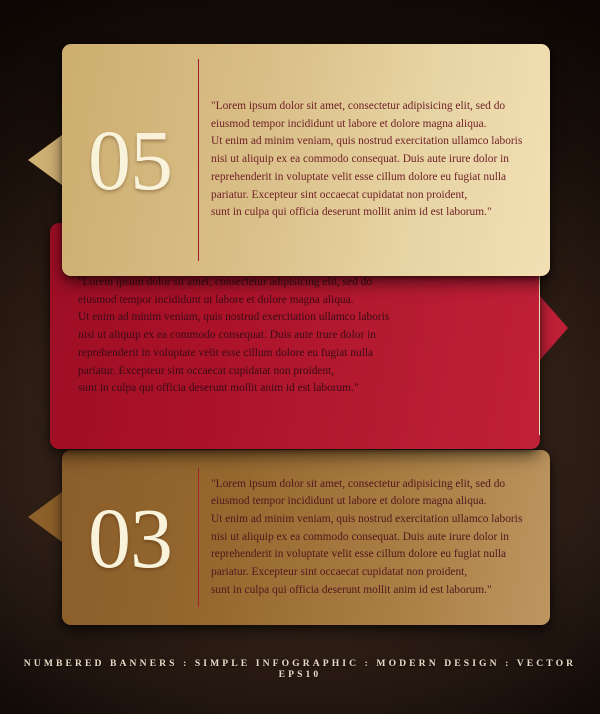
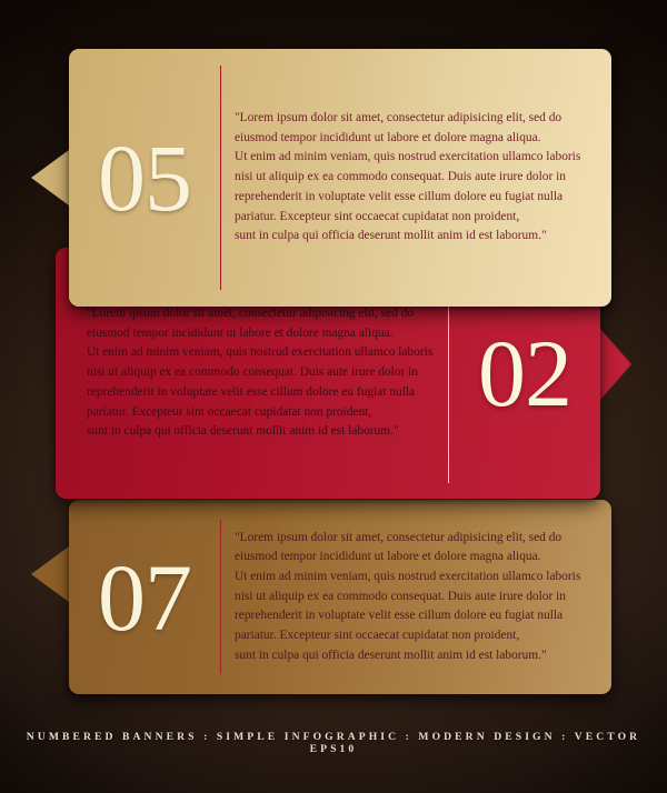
  05
  "Lorem ipsum dolor sit amet, consectetur adipisicing elit, sed do
  eiusmod tempor incididunt ut labore et dolore magna aliqua.
  Ut enim ad minim veniam, quis nostrud exercitation ullamco laboris
  nisi ut aliquip ex ea commodo consequat. Duis aute irure dolor in
  reprehenderit in voluptate velit esse cillum dolore eu fugiat nulla
  pariatur. Excepteur sint occaecat cupidatat non proident,
  sunt in culpa qui officia deserunt mollit anim id est laborum."
+ 02
  "Lorem ipsum dolor sit amet, consectetur adipisicing elit, sed do
  eiusmod tempor incididunt ut labore et dolore magna aliqua.
  Ut enim ad minim veniam, quis nostrud exercitation ullamco laboris
  nisi ut aliquip ex ea commodo consequat. Duis aute irure dolor in
  reprehenderit in voluptate velit esse cillum dolore eu fugiat nulla
  pariatur. Excepteur sint occaecat cupidatat non proident,
  sunt in culpa qui officia deserunt mollit anim id est laborum."
- 03
+ 07
  "Lorem ipsum dolor sit amet, consectetur adipisicing elit, sed do
  eiusmod tempor incididunt ut labore et dolore magna aliqua.
  Ut enim ad minim veniam, quis nostrud exercitation ullamco laboris
  nisi ut aliquip ex ea commodo consequat. Duis aute irure dolor in
  reprehenderit in voluptate velit esse cillum dolore eu fugiat nulla
  pariatur. Excepteur sint occaecat cupidatat non proident,
  sunt in culpa qui officia deserunt mollit anim id est laborum."
  NUMBERED BANNERS : SIMPLE INFOGRAPHIC : MODERN DESIGN : VECTOR EPS10
